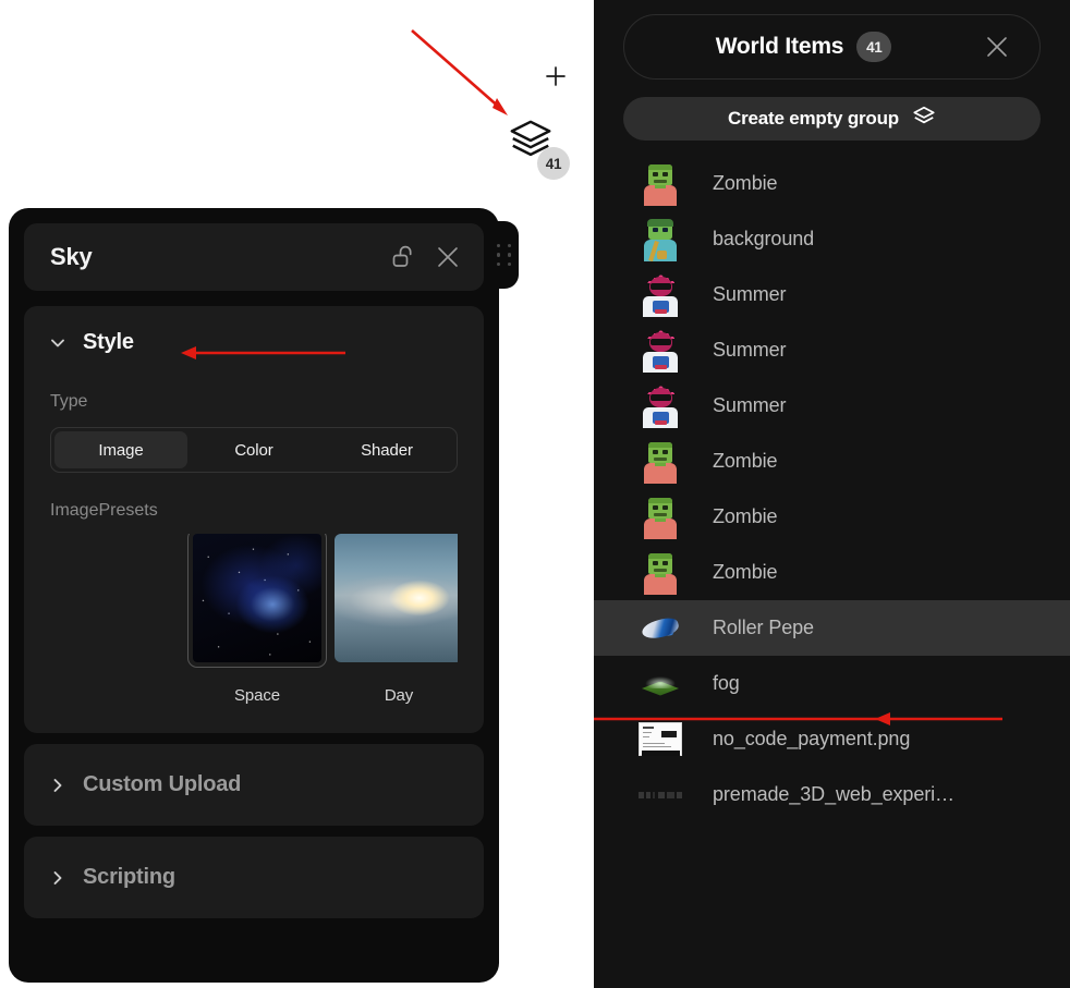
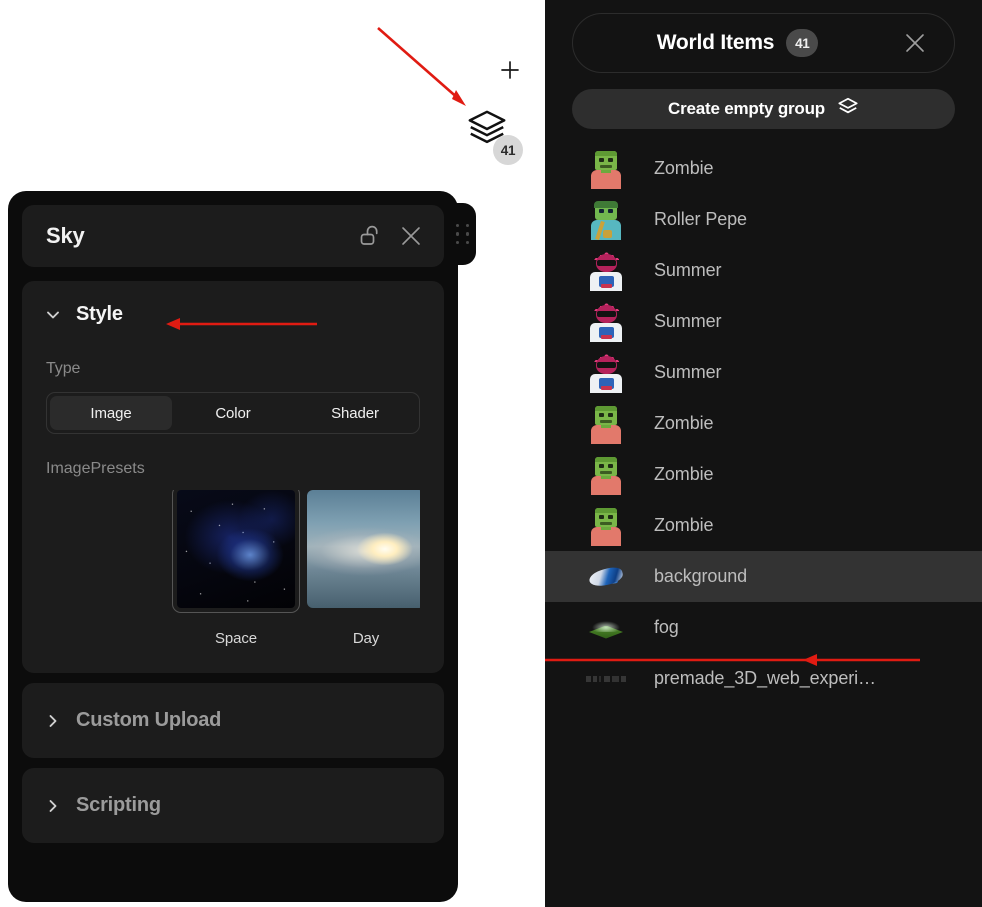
  41
  Sky
  Style
  Type
  Image
  Color
  Shader
  ImagePresets
  Space
  Day
  Custom Upload
  Scripting
  World Items
  41
  Create empty group
  Zombie
- background
+ Roller Pepe
  Summer
  Summer
  Summer
  Zombie
  Zombie
  Zombie
- Roller Pepe
+ background
  fog
- no_code_payment.png
  premade_3D_web_experi…
